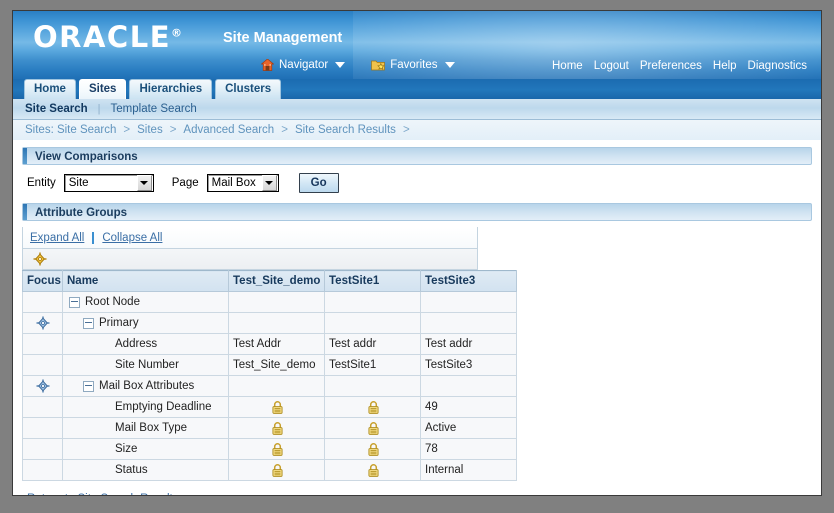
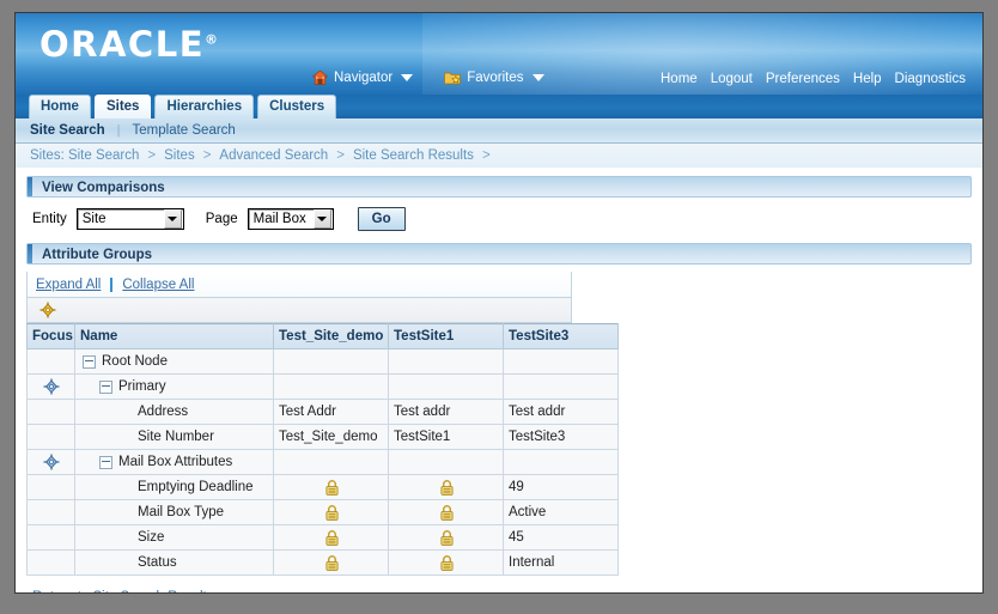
  ORACLE®
- Site Management
  Navigator
  Favorites
  Home
  Logout
  Preferences
  Help
  Diagnostics
  Home
  Sites
  Hierarchies
  Clusters
  Site Search
  |
  Template Search
  Sites: Site Search
  >
  Sites
  >
  Advanced Search
  >
  Site Search Results
  >
  View Comparisons
  Entity
  Site
  Page
  Mail Box
  Go
  Attribute Groups
  Expand All
  Collapse All
  Focus	Name	Test_Site_demo	TestSite1	TestSite3
  	Root Node
  	Primary
  	Address	Test Addr	Test addr	Test addr
  	Site Number	Test_Site_demo	TestSite1	TestSite3
  	Mail Box Attributes
  	Emptying Deadline			49
  	Mail Box Type			Active
- 	Size			78
+ 	Size			45
  	Status			Internal
